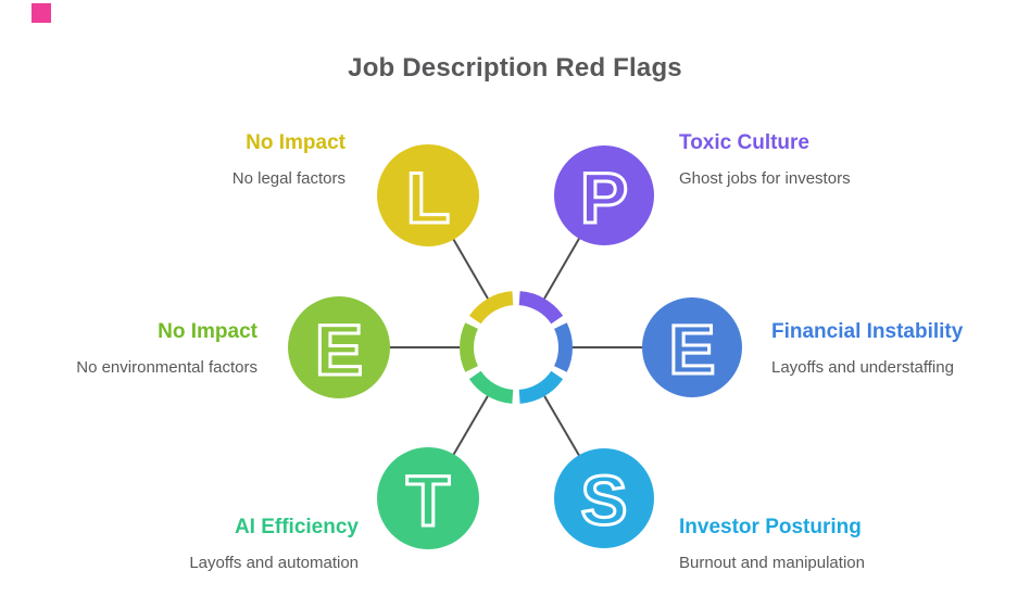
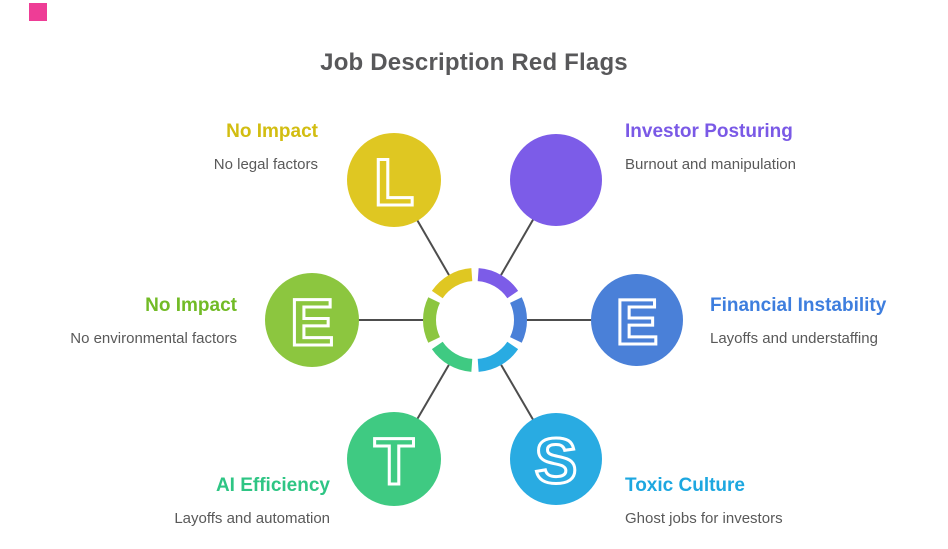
  Job Description Red Flags
  L
- P
  E
  E
  T
  S
  No Impact
  No legal factors
- Toxic Culture
+ Investor Posturing
- Ghost jobs for investors
+ Burnout and manipulation
  No Impact
  No environmental factors
  Financial Instability
  Layoffs and understaffing
  AI Efficiency
  Layoffs and automation
- Investor Posturing
+ Toxic Culture
- Burnout and manipulation
+ Ghost jobs for investors
